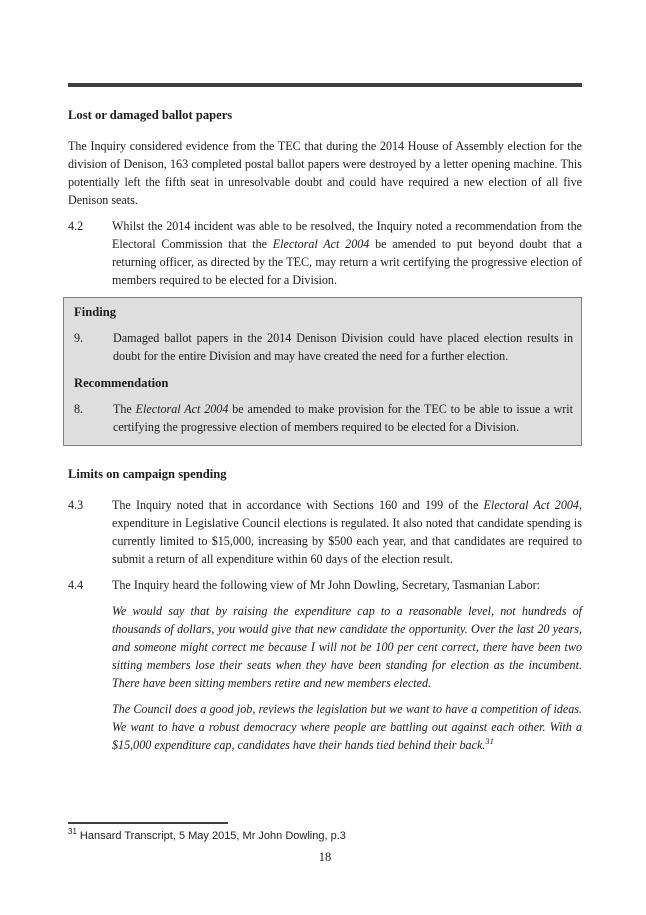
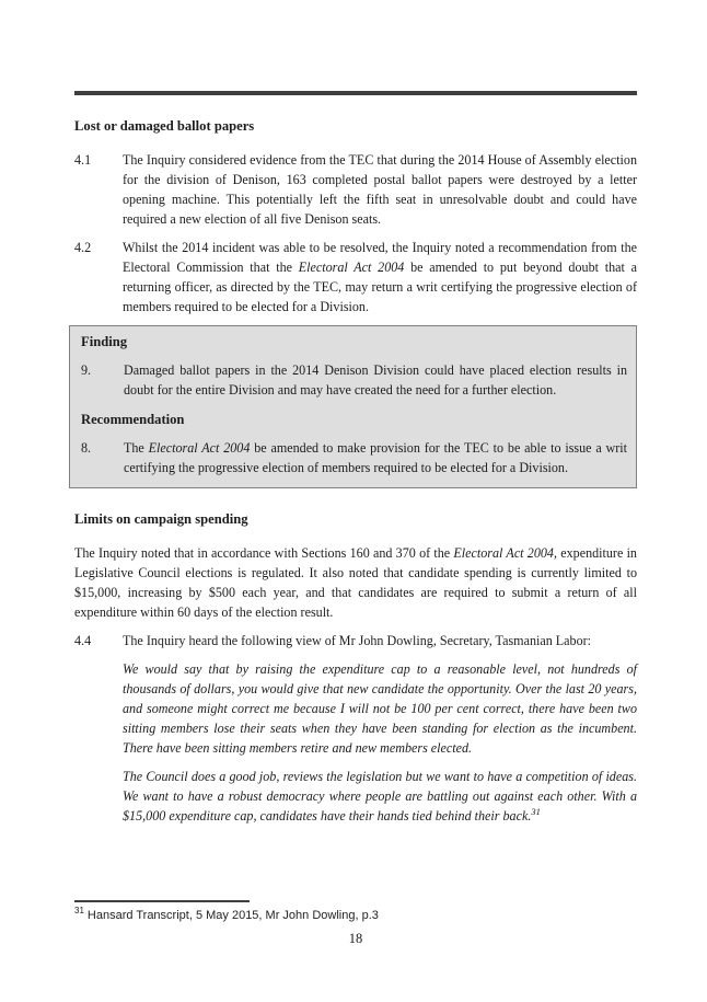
  Lost or damaged ballot papers
+ 4.1
  The Inquiry considered evidence from the TEC that during the 2014 House of Assembly election for the division of Denison, 163 completed postal ballot papers were destroyed by a letter opening machine. This potentially left the fifth seat in unresolvable doubt and could have required a new election of all five Denison seats.
  4.2
  Whilst the 2014 incident was able to be resolved, the Inquiry noted a recommendation from the Electoral Commission that the Electoral Act 2004 be amended to put beyond doubt that a returning officer, as directed by the TEC, may return a writ certifying the progressive election of members required to be elected for a Division.
  Finding
  9.
  Damaged ballot papers in the 2014 Denison Division could have placed election results in doubt for the entire Division and may have created the need for a further election.
  Recommendation
  8.
  The Electoral Act 2004 be amended to make provision for the TEC to be able to issue a writ certifying the progressive election of members required to be elected for a Division.
  Limits on campaign spending
- 4.3
- The Inquiry noted that in accordance with Sections 160 and 199 of the Electoral Act 2004, expenditure in Legislative Council elections is regulated. It also noted that candidate spending is currently limited to $15,000, increasing by $500 each year, and that candidates are required to submit a return of all expenditure within 60 days of the election result.
+ The Inquiry noted that in accordance with Sections 160 and 370 of the Electoral Act 2004, expenditure in Legislative Council elections is regulated. It also noted that candidate spending is currently limited to $15,000, increasing by $500 each year, and that candidates are required to submit a return of all expenditure within 60 days of the election result.
  4.4
  The Inquiry heard the following view of Mr John Dowling, Secretary, Tasmanian Labor:
  We would say that by raising the expenditure cap to a reasonable level, not hundreds of thousands of dollars, you would give that new candidate the opportunity. Over the last 20 years, and someone might correct me because I will not be 100 per cent correct, there have been two sitting members lose their seats when they have been standing for election as the incumbent. There have been sitting members retire and new members elected.
  The Council does a good job, reviews the legislation but we want to have a competition of ideas. We want to have a robust democracy where people are battling out against each other. With a $15,000 expenditure cap, candidates have their hands tied behind their back.31
  31 Hansard Transcript, 5 May 2015, Mr John Dowling, p.3
  18
